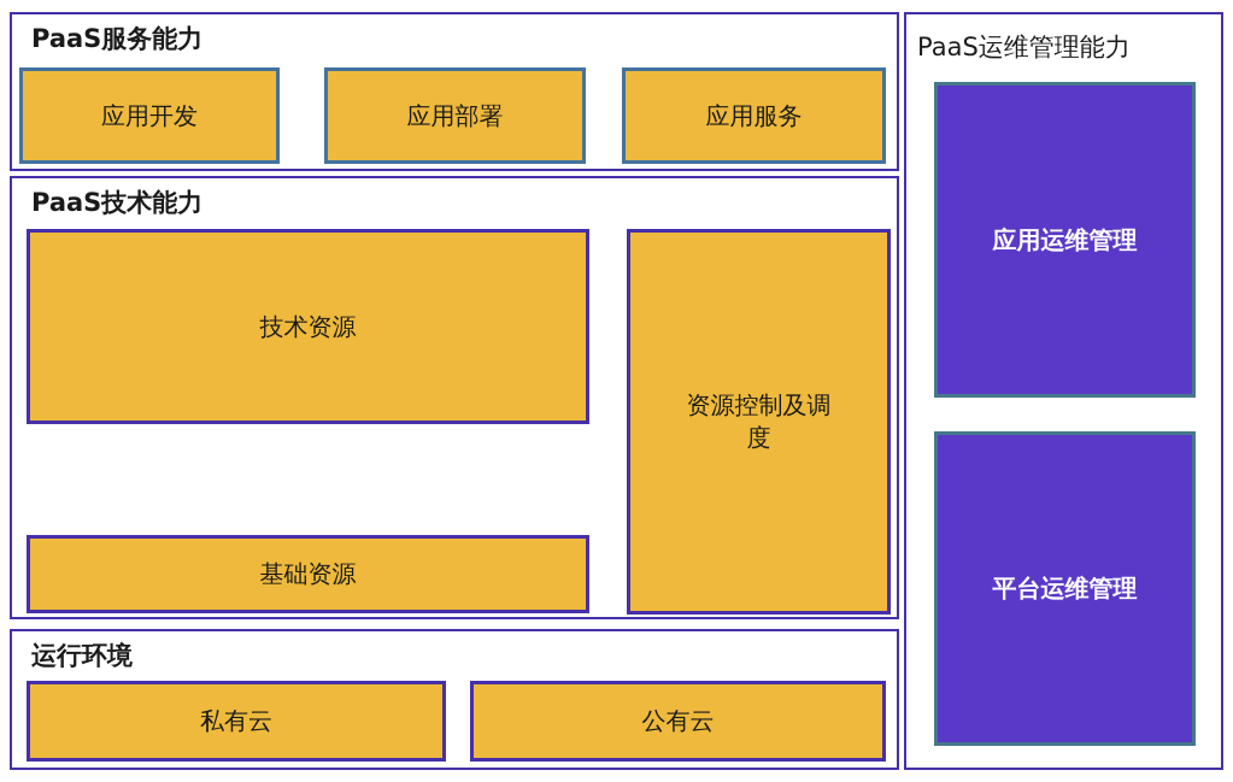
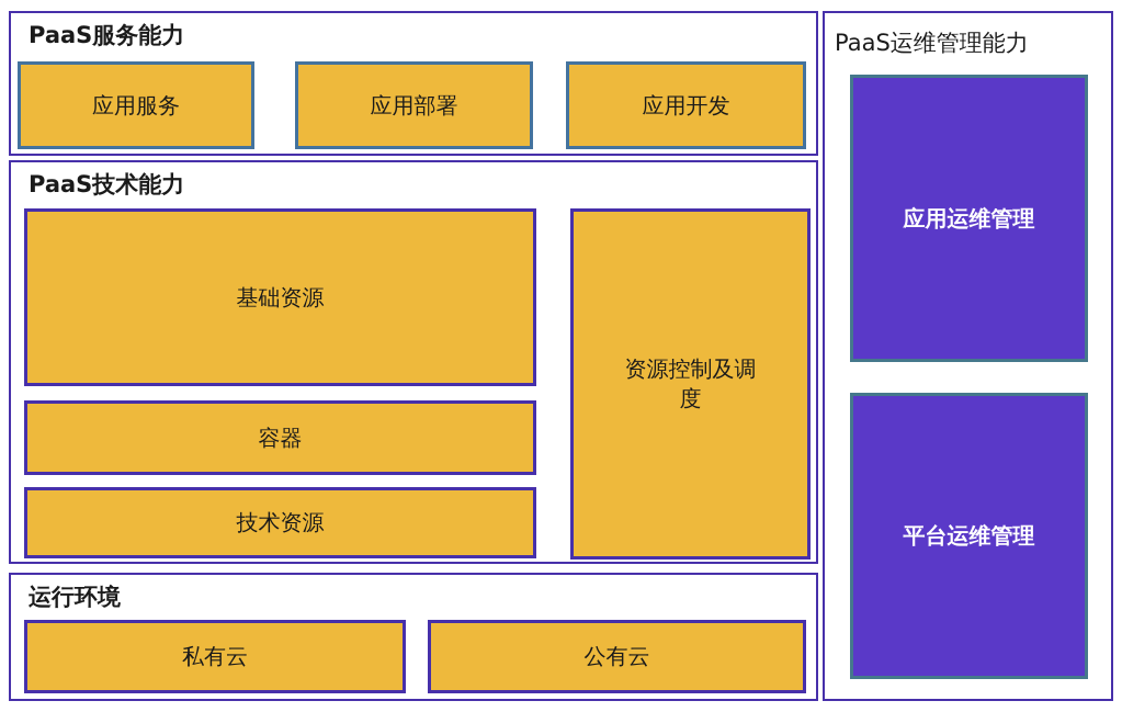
  PaaS服务能力
- 应用开发
+ 应用服务
  应用部署
- 应用服务
+ 应用开发
  PaaS技术能力
- 技术资源
+ 基础资源
+ 容器
- 基础资源
+ 技术资源
  资源控制及调度
  运行环境
  私有云
  公有云
  PaaS运维管理能力
  应用运维管理
  平台运维管理
